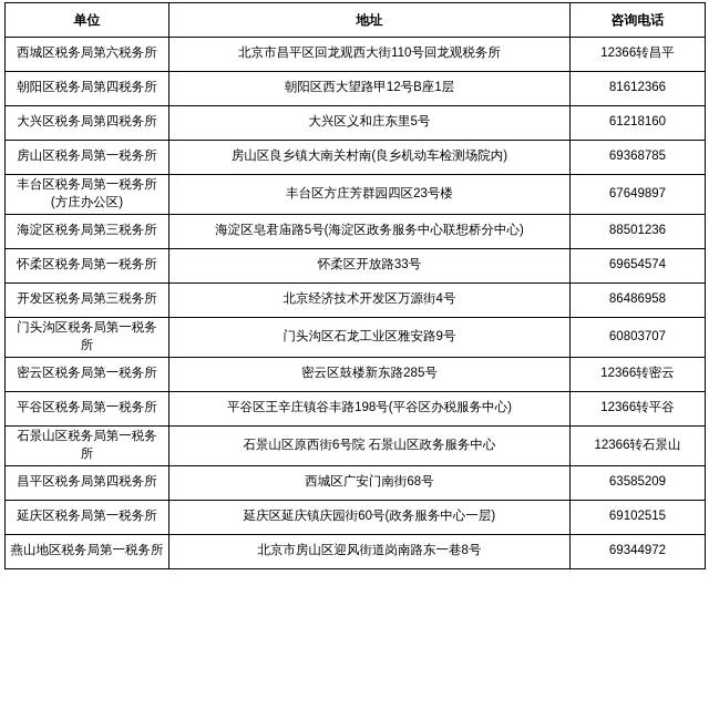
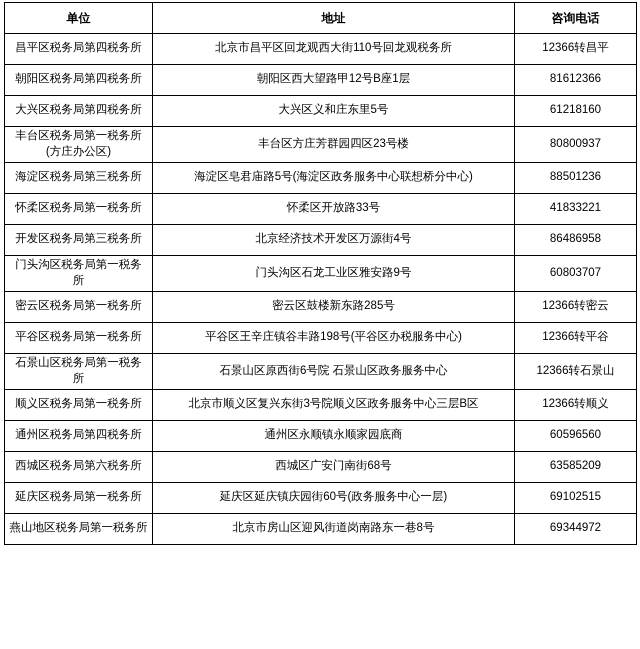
  单位	地址	咨询电话
- 西城区税务局第六税务所	北京市昌平区回龙观西大街110号回龙观税务所	12366转昌平
+ 昌平区税务局第四税务所	北京市昌平区回龙观西大街110号回龙观税务所	12366转昌平
  朝阳区税务局第四税务所	朝阳区西大望路甲12号B座1层	81612366
  大兴区税务局第四税务所	大兴区义和庄东里5号	61218160
- 房山区税务局第一税务所	房山区良乡镇大南关村南(良乡机动车检测场院内)	69368785
- 丰台区税务局第一税务所(方庄办公区)	丰台区方庄芳群园四区23号楼	67649897
+ 丰台区税务局第一税务所(方庄办公区)	丰台区方庄芳群园四区23号楼	80800937
  海淀区税务局第三税务所	海淀区皂君庙路5号(海淀区政务服务中心联想桥分中心)	88501236
- 怀柔区税务局第一税务所	怀柔区开放路33号	69654574
+ 怀柔区税务局第一税务所	怀柔区开放路33号	41833221
  开发区税务局第三税务所	北京经济技术开发区万源街4号	86486958
  门头沟区税务局第一税务所	门头沟区石龙工业区雅安路9号	60803707
  密云区税务局第一税务所	密云区鼓楼新东路285号	12366转密云
  平谷区税务局第一税务所	平谷区王辛庄镇谷丰路198号(平谷区办税服务中心)	12366转平谷
  石景山区税务局第一税务所	石景山区原西街6号院 石景山区政务服务中心	12366转石景山
+ 顺义区税务局第一税务所	北京市顺义区复兴东街3号院顺义区政务服务中心三层B区	12366转顺义
+ 通州区税务局第四税务所	通州区永顺镇永顺家园底商	60596560
- 昌平区税务局第四税务所	西城区广安门南街68号	63585209
+ 西城区税务局第六税务所	西城区广安门南街68号	63585209
  延庆区税务局第一税务所	延庆区延庆镇庆园街60号(政务服务中心一层)	69102515
  燕山地区税务局第一税务所	北京市房山区迎风街道岗南路东一巷8号	69344972
